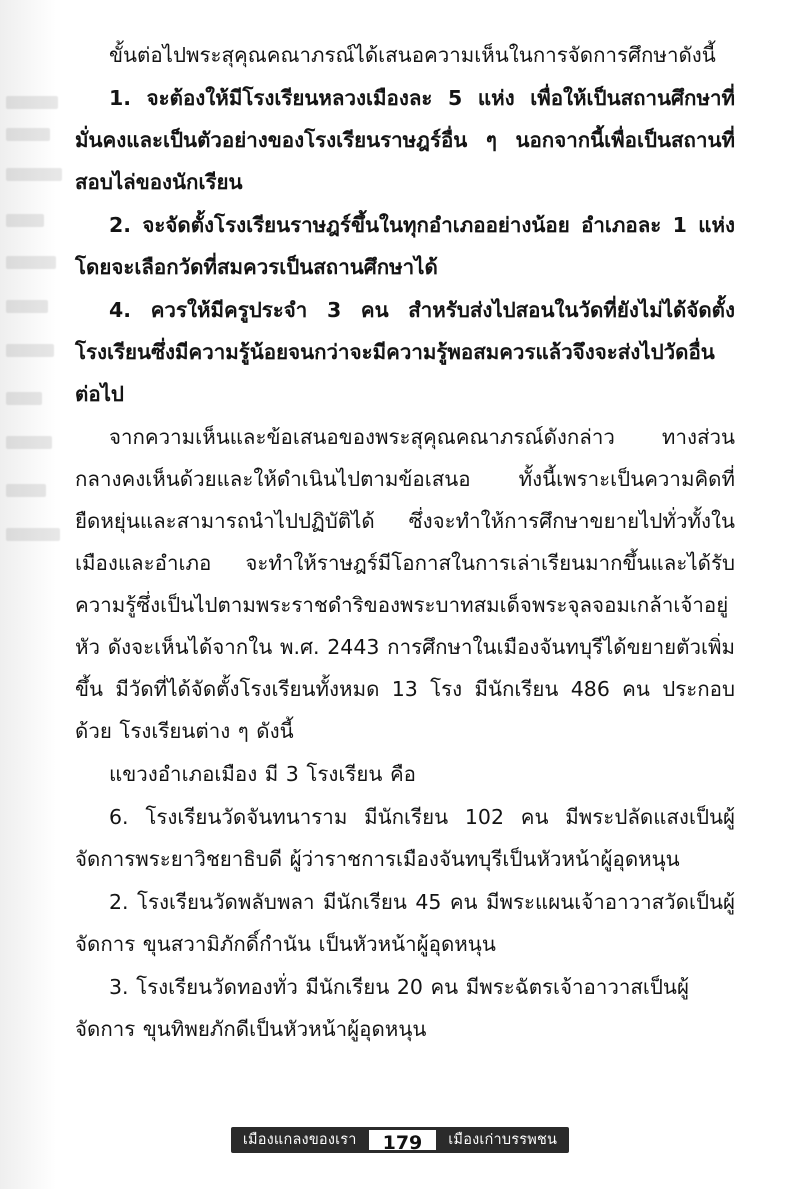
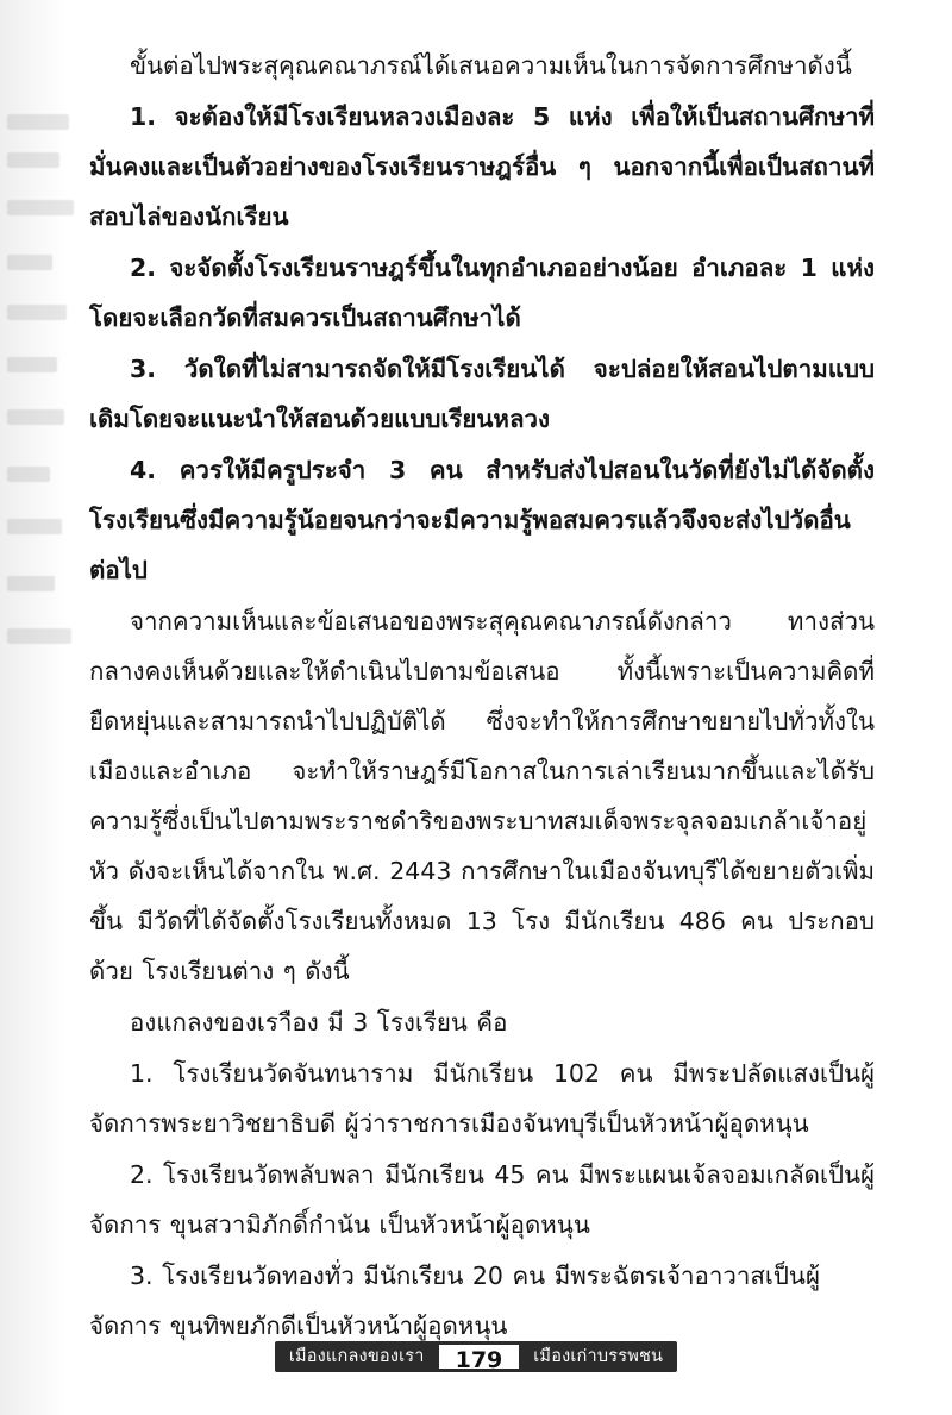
  ขั้นต่อไปพระสุคุณคณาภรณ์ได้เสนอความเห็นในการจัดการศึกษาดังนี้
  1. จะต้องให้มีโรงเรียนหลวงเมืองละ 5 แห่ง เพื่อให้เป็นสถานศึกษาที่มั่นคงและเป็นตัวอย่างของโรงเรียนราษฎร์อื่น ๆ นอกจากนี้เพื่อเป็นสถานที่สอบไล่ของนักเรียน
  2. จะจัดตั้งโรงเรียนราษฎร์ขึ้นในทุกอำเภออย่างน้อย อำเภอละ 1 แห่ง โดยจะเลือกวัดที่สมควรเป็นสถานศึกษาได้
+ 3. วัดใดที่ไม่สามารถจัดให้มีโรงเรียนได้ จะปล่อยให้สอนไปตามแบบเดิมโดยจะแนะนำให้สอนด้วยแบบเรียนหลวง
  4. ควรให้มีครูประจำ 3 คน สำหรับส่งไปสอนในวัดที่ยังไม่ได้จัดตั้งโรงเรียนซึ่งมีความรู้น้อยจนกว่าจะมีความรู้พอสมควรแล้วจึงจะส่งไปวัดอื่นต่อไป
  จากความเห็นและข้อเสนอของพระสุคุณคณาภรณ์ดังกล่าว ทางส่วนกลางคงเห็นด้วยและให้ดำเนินไปตามข้อเสนอ ทั้งนี้เพราะเป็นความคิดที่ยืดหยุ่นและสามารถนำไปปฏิบัติได้ ซึ่งจะทำให้การศึกษาขยายไปทั่วทั้งในเมืองและอำเภอ จะทำให้ราษฎร์มีโอกาสในการเล่าเรียนมากขึ้นและได้รับความรู้ซึ่งเป็นไปตามพระราชดำริของพระบาทสมเด็จพระจุลจอมเกล้าเจ้าอยู่หัว ดังจะเห็นได้จากใน พ.ศ. 2443 การศึกษาในเมืองจันทบุรีได้ขยายตัวเพิ่มขึ้น มีวัดที่ได้จัดตั้งโรงเรียนทั้งหมด 13 โรง มีนักเรียน 486 คน ประกอบด้วย โรงเรียนต่าง ๆ ดังนี้
- แขวงอำเภอเมือง มี 3 โรงเรียน คือ
+ องแกลงของเราือง มี 3 โรงเรียน คือ
- 6. โรงเรียนวัดจันทนาราม มีนักเรียน 102 คน มีพระปลัดแสงเป็นผู้จัดการพระยาวิชยาธิบดี ผู้ว่าราชการเมืองจันทบุรีเป็นหัวหน้าผู้อุดหนุน
+ 1. โรงเรียนวัดจันทนาราม มีนักเรียน 102 คน มีพระปลัดแสงเป็นผู้จัดการพระยาวิชยาธิบดี ผู้ว่าราชการเมืองจันทบุรีเป็นหัวหน้าผู้อุดหนุน
- 2. โรงเรียนวัดพลับพลา มีนักเรียน 45 คน มีพระแผนเจ้าอาวาสวัดเป็นผู้จัดการ ขุนสวามิภักดิ์กำนัน เป็นหัวหน้าผู้อุดหนุน
+ 2. โรงเรียนวัดพลับพลา มีนักเรียน 45 คน มีพระแผนเจ้ลจอมเกลัดเป็นผู้จัดการ ขุนสวามิภักดิ์กำนัน เป็นหัวหน้าผู้อุดหนุน
  3. โรงเรียนวัดทองทั่ว มีนักเรียน 20 คน มีพระฉัตรเจ้าอาวาสเป็นผู้จัดการ ขุนทิพยภักดีเป็นหัวหน้าผู้อุดหนุน
  เมืองแกลงของเรา
  179
  เมืองเก่าบรรพชน
